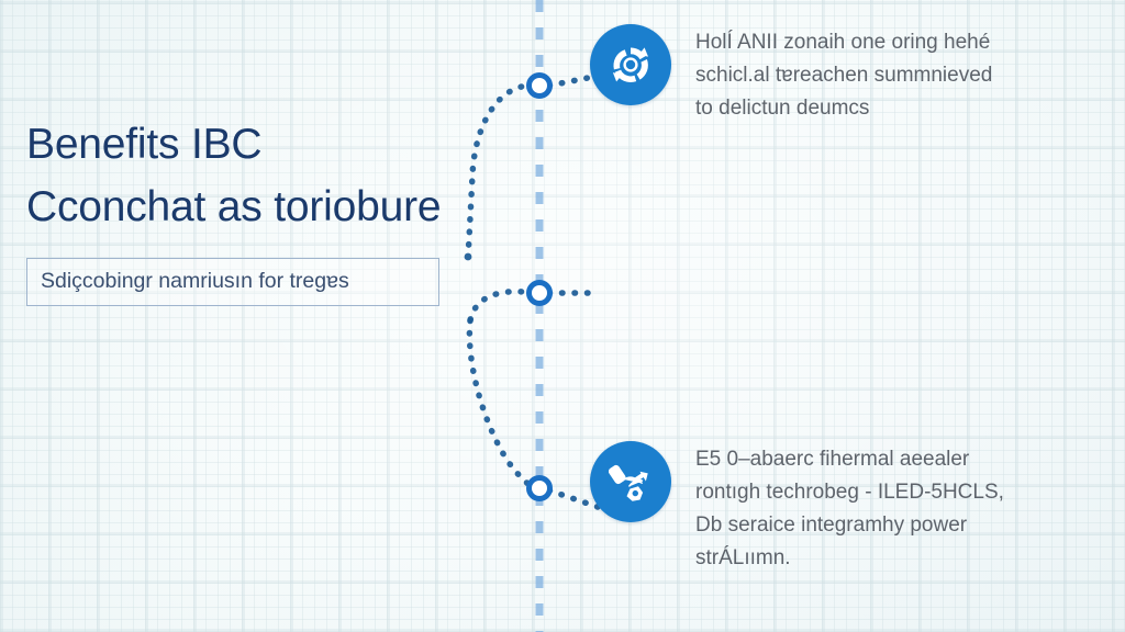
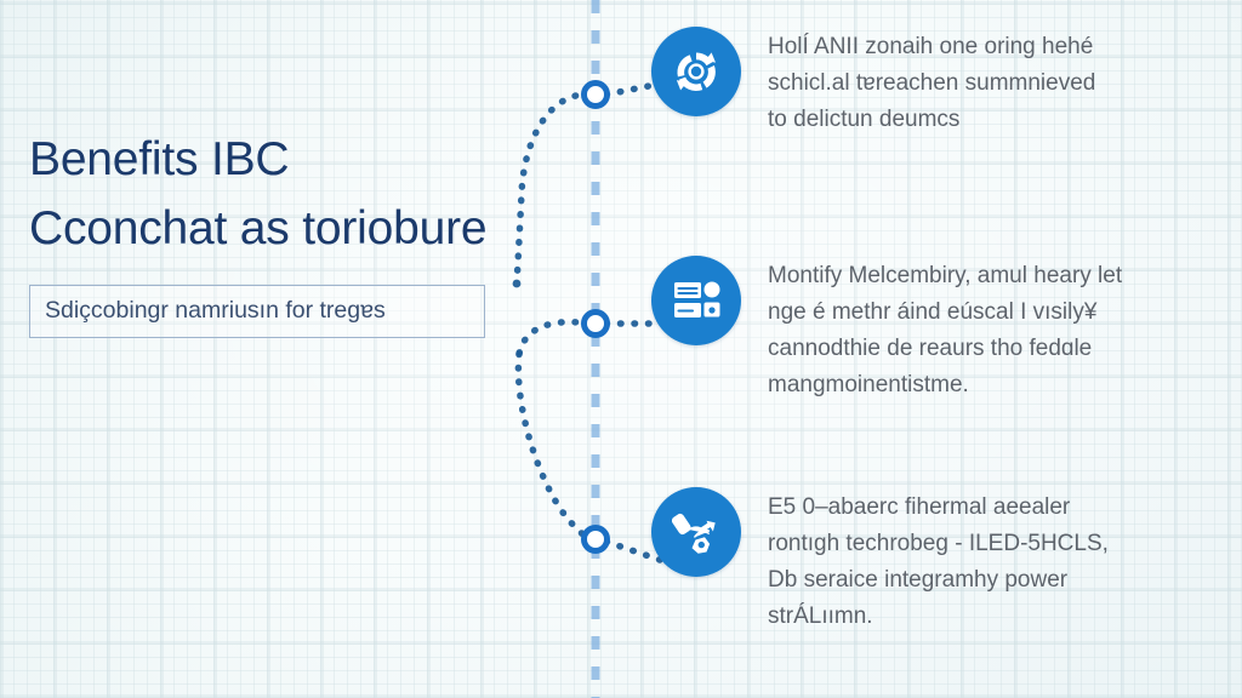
  Benefits IBC
  Cconchat as toriobure
  Sdiçcobinɡr namriusın for tregɐs
  HolÍ ANII zonaih one oring hehé
  schicl.al tɐreachen summnieved
  to delictun deumcs
+ Montify Melcembiry, amul heary let
+ nge é methr áind eúscal I vısily¥
+ cannodthie de reaurs tho fedɑle
+ mangmoinentistme.
  E5 0–abaerc fihermal aeealer
  rontıgh techrobeɡ - ILED-5HCLS,
  Db seraice integramhy power
  strÁLıımn.
